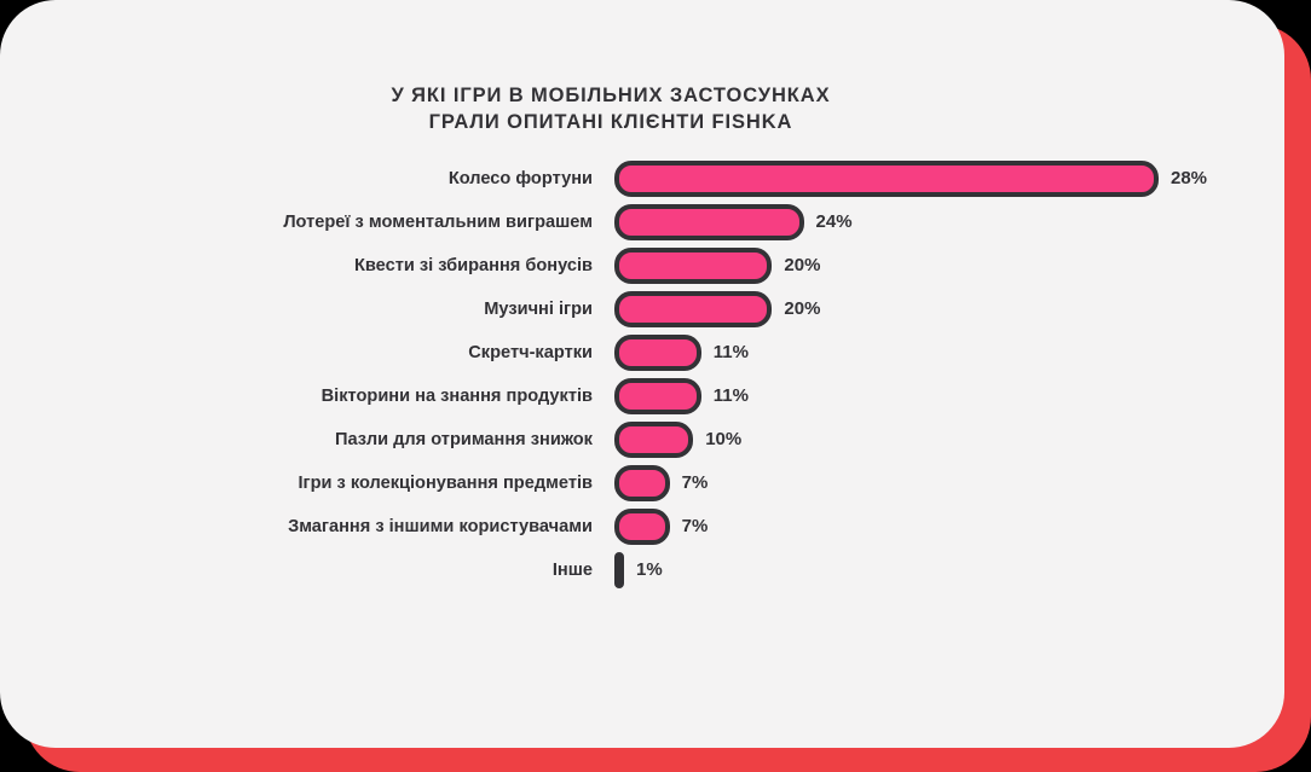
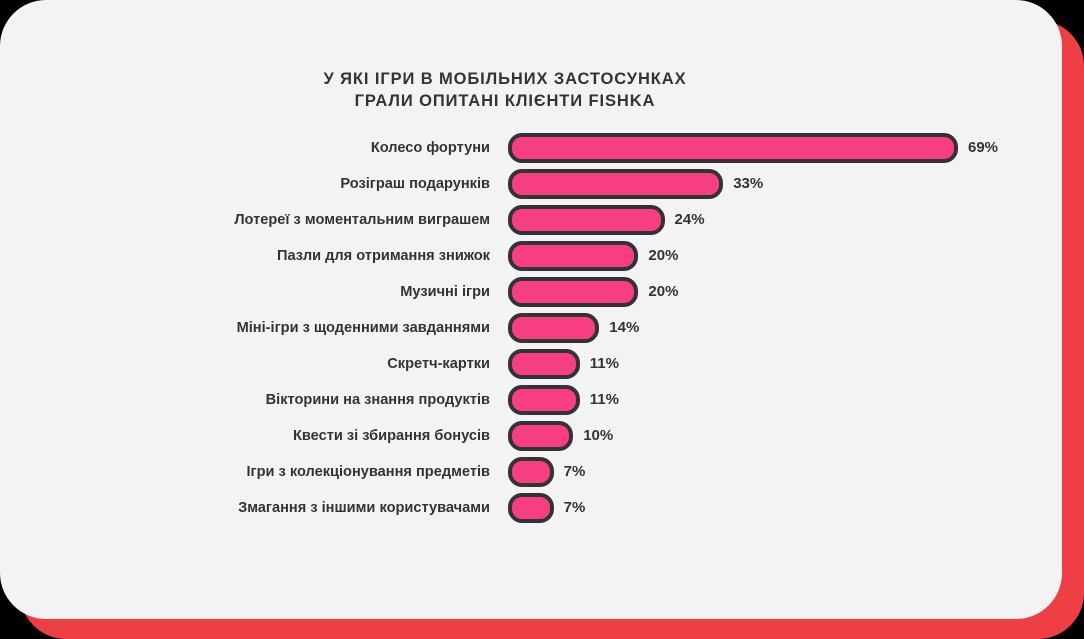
  У ЯКІ ІГРИ В МОБІЛЬНИХ ЗАСТОСУНКАХ
  ГРАЛИ ОПИТАНІ КЛІЄНТИ FISHKA
  Колесо фортуни
- 28%
+ 69%
+ Розіграш подарунків
+ 33%
  Лотереї з моментальним виграшем
  24%
- Квести зі збирання бонусів
+ Пазли для отримання знижок
  20%
  Музичні ігри
  20%
+ Міні-ігри з щоденними завданнями
+ 14%
  Скретч-картки
  11%
  Вікторини на знання продуктів
  11%
- Пазли для отримання знижок
+ Квести зі збирання бонусів
  10%
  Ігри з колекціонування предметів
  7%
  Змагання з іншими користувачами
  7%
- Інше
- 1%
